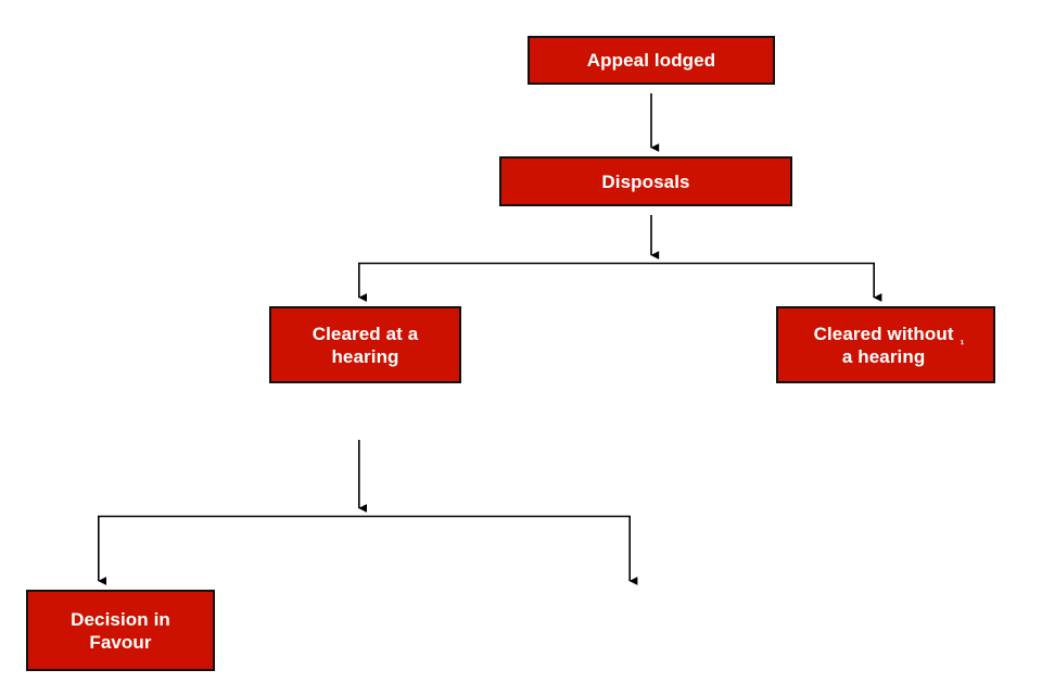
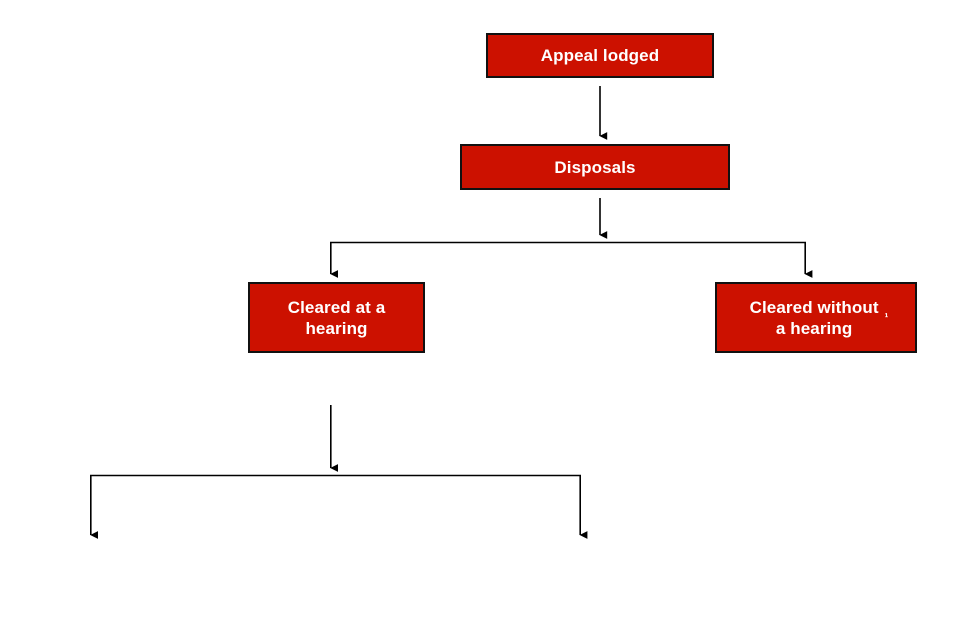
  Appeal lodged
  Disposals
  Cleared at a
  hearing
  Cleared without
  a hearing
  ¹
- Decision in
- Favour
